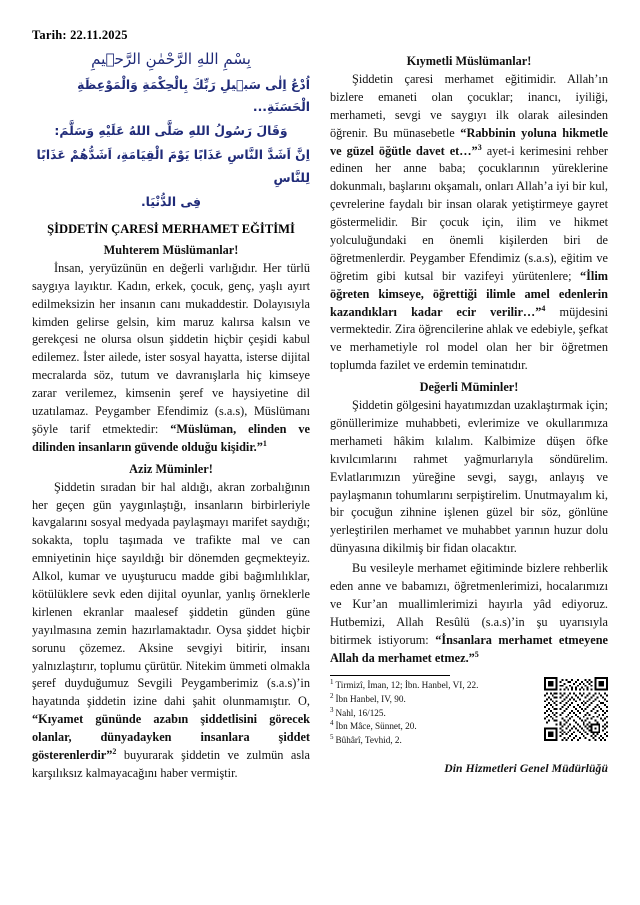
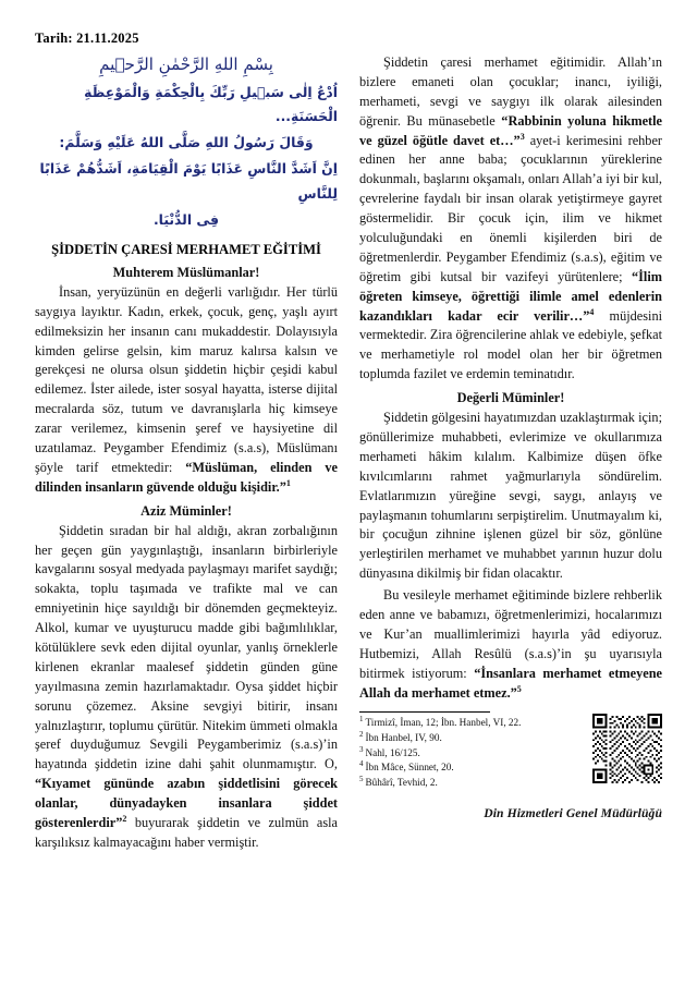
- Tarih: 22.11.2025
+ Tarih: 21.11.2025
  بِسْمِ اللهِ الرَّحْمٰنِ الرَّحٖيمِ
  اُدْعُ اِلٰى سَبٖيلِ رَبِّكَ بِالْحِكْمَةِ وَالْمَوْعِظَةِ الْحَسَنَةِ...
  وَقَالَ رَسُولُ اللهِ صَلَّى اللهُ عَلَيْهِ وَسَلَّمَ:
  اِنَّ اَشَدَّ النَّاسِ عَذَابًا يَوْمَ الْقِيَامَةِ، اَشَدُّهُمْ عَذَابًا لِلنَّاسِ
  فِى الدُّنْيَا.
  ŞİDDETİN ÇARESİ MERHAMET EĞİTİMİ
  Muhterem Müslümanlar!
  İnsan, yeryüzünün en değerli varlığıdır. Her türlü saygıya layıktır. Kadın, erkek, çocuk, genç, yaşlı ayırt edilmeksizin her insanın canı mukaddestir. Dolayısıyla kimden gelirse gelsin, kim maruz kalırsa kalsın ve gerekçesi ne olursa olsun şiddetin hiçbir çeşidi kabul edilemez. İster ailede, ister sosyal hayatta, isterse dijital mecralarda söz, tutum ve davranışlarla hiç kimseye zarar verilemez, kimsenin şeref ve haysiyetine dil uzatılamaz. Peygamber Efendimiz (s.a.s), Müslümanı şöyle tarif etmektedir: “Müslüman, elinden ve dilinden insanların güvende olduğu kişidir.”1
  Aziz Müminler!
  Şiddetin sıradan bir hal aldığı, akran zorbalığının her geçen gün yaygınlaştığı, insanların birbirleriyle kavgalarını sosyal medyada paylaşmayı marifet saydığı; sokakta, toplu taşımada ve trafikte mal ve can emniyetinin hiçe sayıldığı bir dönemden geçmekteyiz. Alkol, kumar ve uyuşturucu madde gibi bağımlılıklar, kötülüklere sevk eden dijital oyunlar, yanlış örneklerle kirlenen ekranlar maalesef şiddetin günden güne yayılmasına zemin hazırlamaktadır. Oysa şiddet hiçbir sorunu çözemez. Aksine sevgiyi bitirir, insanı yalnızlaştırır, toplumu çürütür. Nitekim ümmeti olmakla şeref duyduğumuz Sevgili Peygamberimiz (s.a.s)’in hayatında şiddetin izine dahi şahit olunmamıştır. O, “Kıyamet gününde azabın şiddetlisini görecek olanlar, dünyadayken insanlara şiddet gösterenlerdir”2 buyurarak şiddetin ve zulmün asla karşılıksız kalmayacağını haber vermiştir.
- Kıymetli Müslümanlar!
  Şiddetin çaresi merhamet eğitimidir. Allah’ın bizlere emaneti olan çocuklar; inancı, iyiliği, merhameti, sevgi ve saygıyı ilk olarak ailesinden öğrenir. Bu münasebetle “Rabbinin yoluna hikmetle ve güzel öğütle davet et…”3 ayet-i kerimesini rehber edinen her anne baba; çocuklarının yüreklerine dokunmalı, başlarını okşamalı, onları Allah’a iyi bir kul, çevrelerine faydalı bir insan olarak yetiştirmeye gayret göstermelidir. Bir çocuk için, ilim ve hikmet yolculuğundaki en önemli kişilerden biri de öğretmenlerdir. Peygamber Efendimiz (s.a.s), eğitim ve öğretim gibi kutsal bir vazifeyi yürütenlere; “İlim öğreten kimseye, öğrettiği ilimle amel edenlerin kazandıkları kadar ecir verilir…”4 müjdesini vermektedir. Zira öğrencilerine ahlak ve edebiyle, şefkat ve merhametiyle rol model olan her bir öğretmen toplumda fazilet ve erdemin teminatıdır.
  Değerli Müminler!
  Şiddetin gölgesini hayatımızdan uzaklaştırmak için; gönüllerimize muhabbeti, evlerimize ve okullarımıza merhameti hâkim kılalım. Kalbimize düşen öfke kıvılcımlarını rahmet yağmurlarıyla söndürelim. Evlatlarımızın yüreğine sevgi, saygı, anlayış ve paylaşmanın tohumlarını serpiştirelim. Unutmayalım ki, bir çocuğun zihnine işlenen güzel bir söz, gönlüne yerleştirilen merhamet ve muhabbet yarının huzur dolu dünyasına dikilmiş bir fidan olacaktır.
  Bu vesileyle merhamet eğitiminde bizlere rehberlik eden anne ve babamızı, öğretmenlerimizi, hocalarımızı ve Kur’an muallimlerimizi hayırla yâd ediyoruz. Hutbemizi, Allah Resûlü (s.a.s)’in şu uyarısıyla bitirmek istiyorum: “İnsanlara merhamet etmeyene Allah da merhamet etmez.”5
  1 Tirmizî, İman, 12; İbn. Hanbel, VI, 22.
  2 İbn Hanbel, IV, 90.
  3 Nahl, 16/125.
  4 İbn Mâce, Sünnet, 20.
  5 Bûhârî, Tevhid, 2.
  Din Hizmetleri Genel Müdürlüğü
